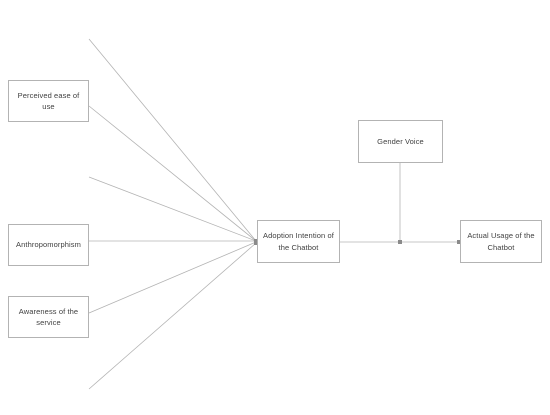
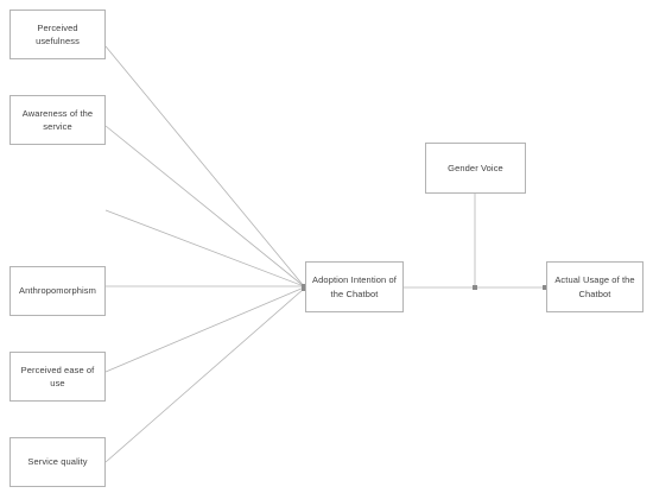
+ Perceived usefulness
- Perceived ease of use
+ Awareness of the service
  Anthropomorphism
- Awareness of the service
+ Perceived ease of use
+ Service quality
  Gender Voice
  Adoption Intention of
  the Chatbot
  Actual Usage of the
  Chatbot
